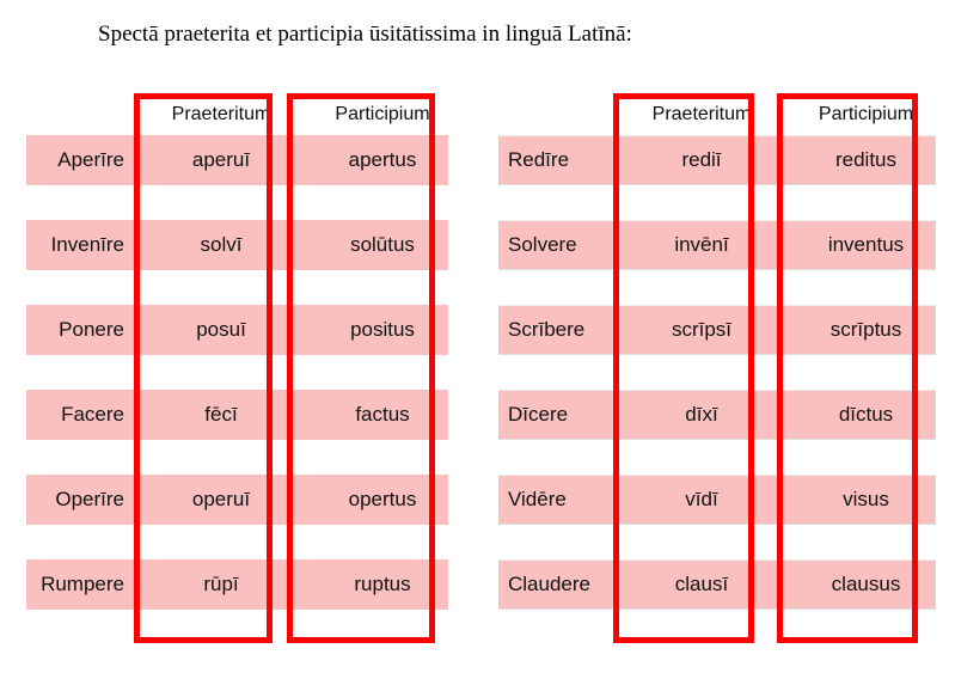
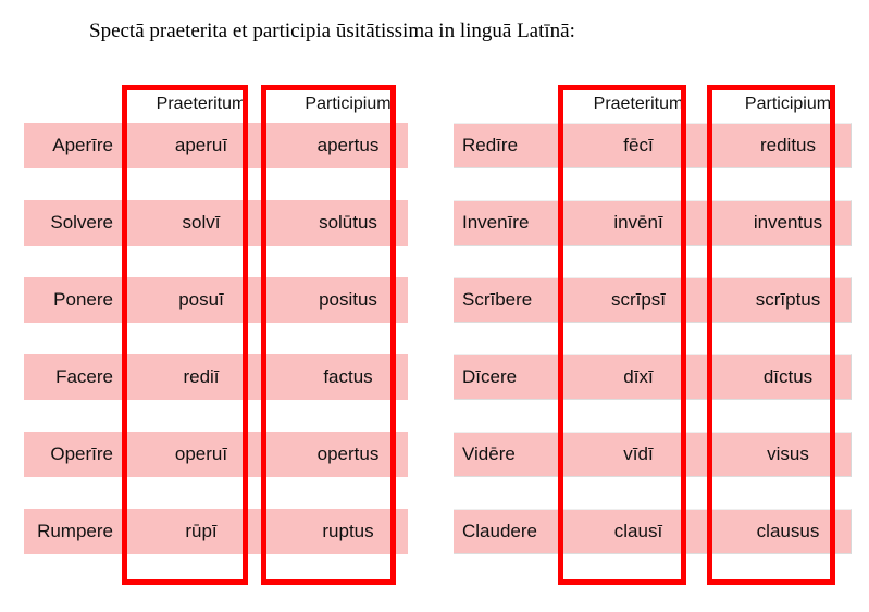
  Spectā praeterita et participia ūsitātissima in linguā Latīnā:
  Praeteritum
  Participium
  Aperīre
  aperuī
  apertus
- Invenīre
+ Solvere
  solvī
  solūtus
  Ponere
  posuī
  positus
  Facere
- fēcī
+ rediī
  factus
  Operīre
  operuī
  opertus
  Rumpere
  rūpī
  ruptus
  Praeteritum
  Participium
  Redīre
- rediī
+ fēcī
  reditus
- Solvere
+ Invenīre
  invēnī
  inventus
  Scrībere
  scrīpsī
  scrīptus
  Dīcere
  dīxī
  dīctus
  Vidēre
  vīdī
  visus
  Claudere
  clausī
  clausus
